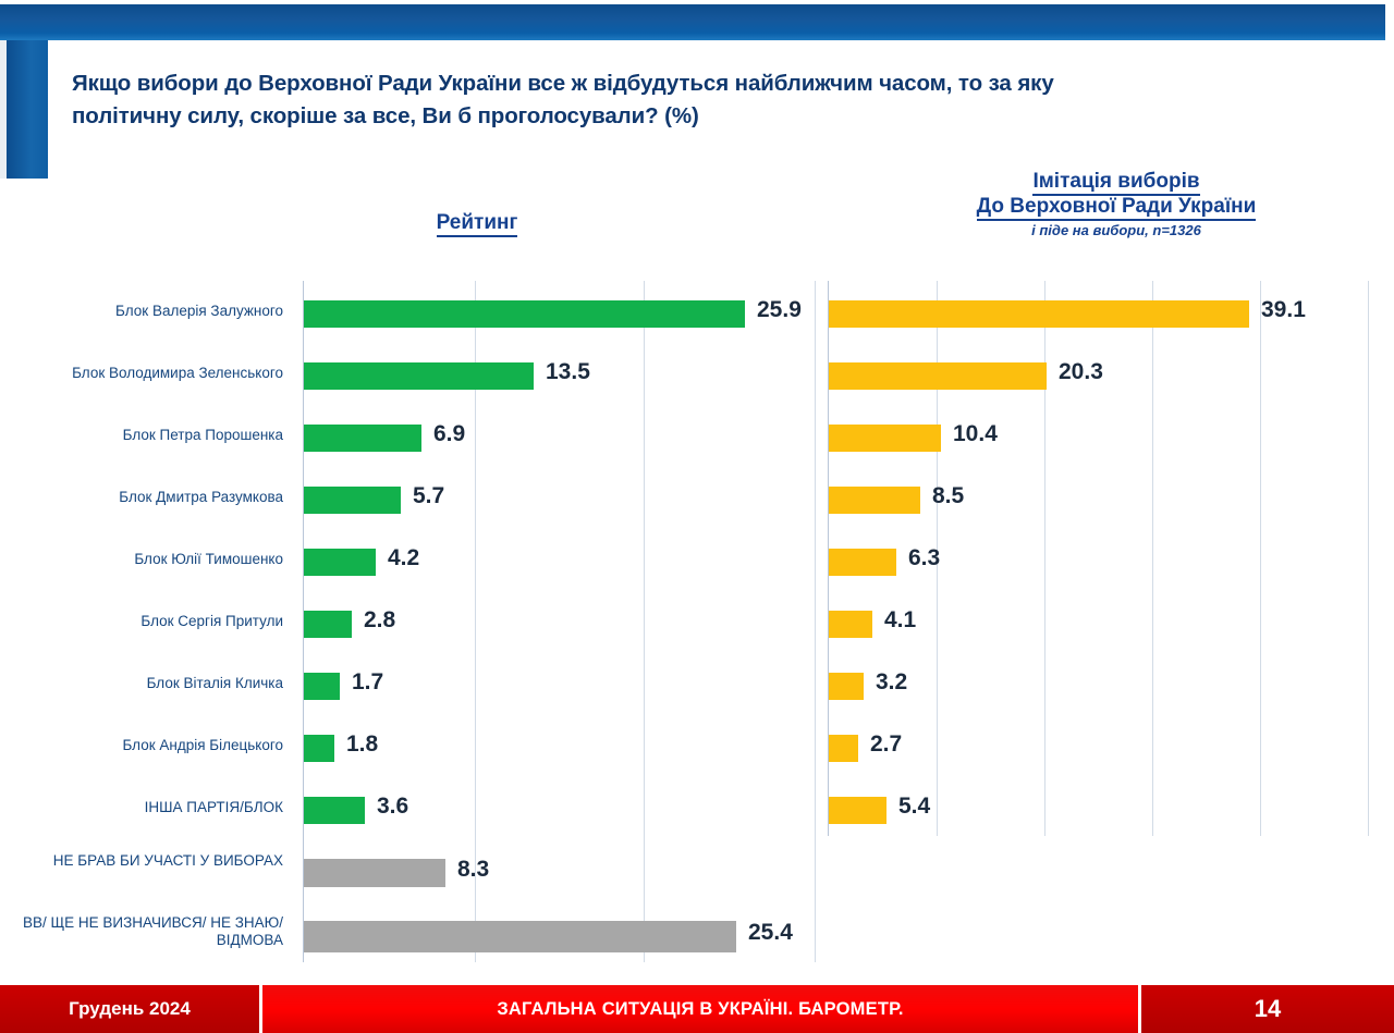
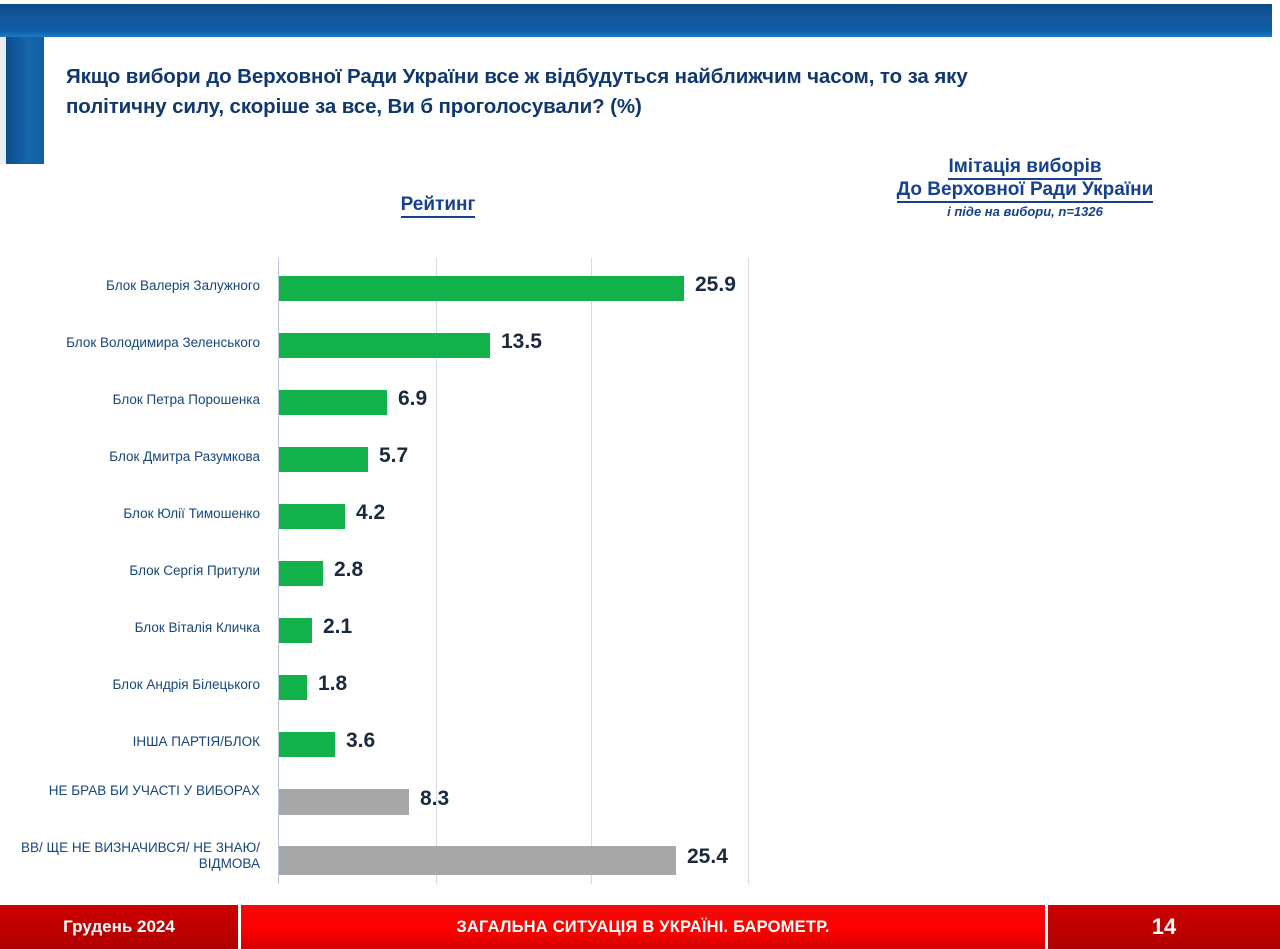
  Якщо вибори до Верховної Ради України все ж відбудуться найближчим часом, то за яку політичну силу, скоріше за все, Ви б проголосували? (%)
  Рейтинг
  Імітація виборів
  До Верховної Ради України
  і піде на вибори, n=1326
  Блок Валерія Залужного
  Блок Володимира Зеленського
  Блок Петра Порошенка
  Блок Дмитра Разумкова
  Блок Юлії Тимошенко
  Блок Сергія Притули
  Блок Віталія Кличка
  Блок Андрія Білецького
  ІНША ПАРТІЯ/БЛОК
  НЕ БРАВ БИ УЧАСТІ У ВИБОРАХ
  ВВ/ ЩЕ НЕ ВИЗНАЧИВСЯ/ НЕ ЗНАЮ/ ВІДМОВА
  25.9
  13.5
  6.9
  5.7
  4.2
  2.8
- 1.7
+ 2.1
  1.8
  3.6
  8.3
  25.4
- 39.1
- 20.3
- 10.4
- 8.5
- 6.3
- 4.1
- 3.2
- 2.7
- 5.4
  Грудень 2024
  ЗАГАЛЬНА СИТУАЦІЯ В УКРАЇНІ. БАРОМЕТР.
  14
